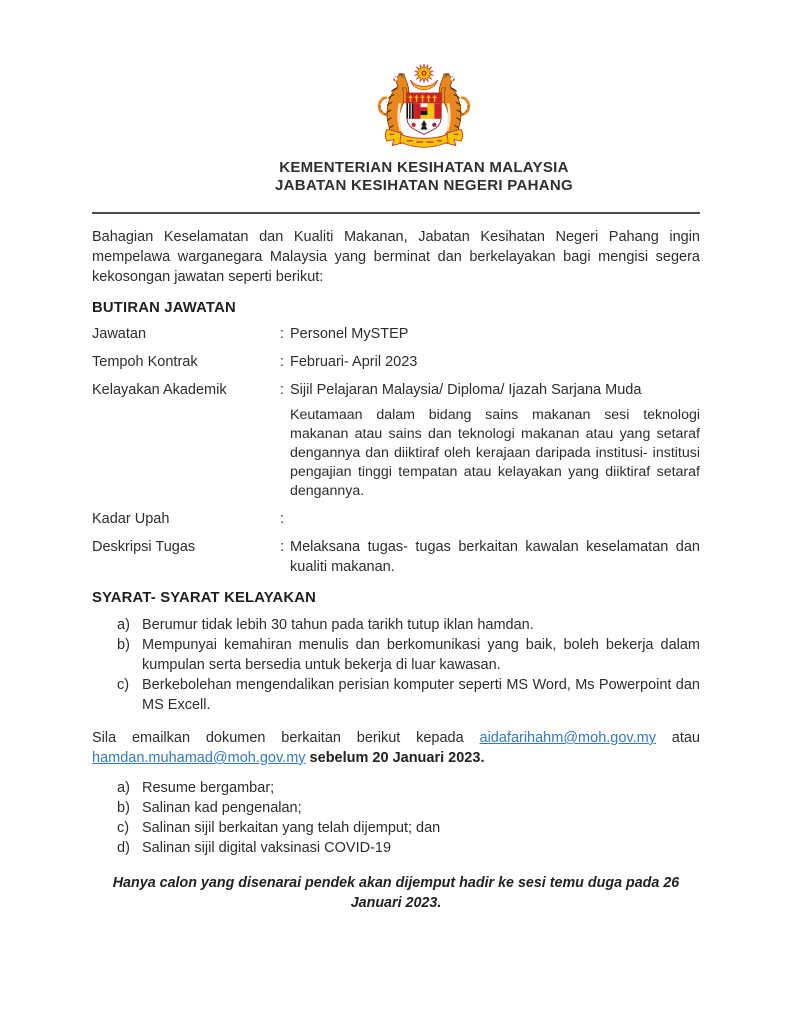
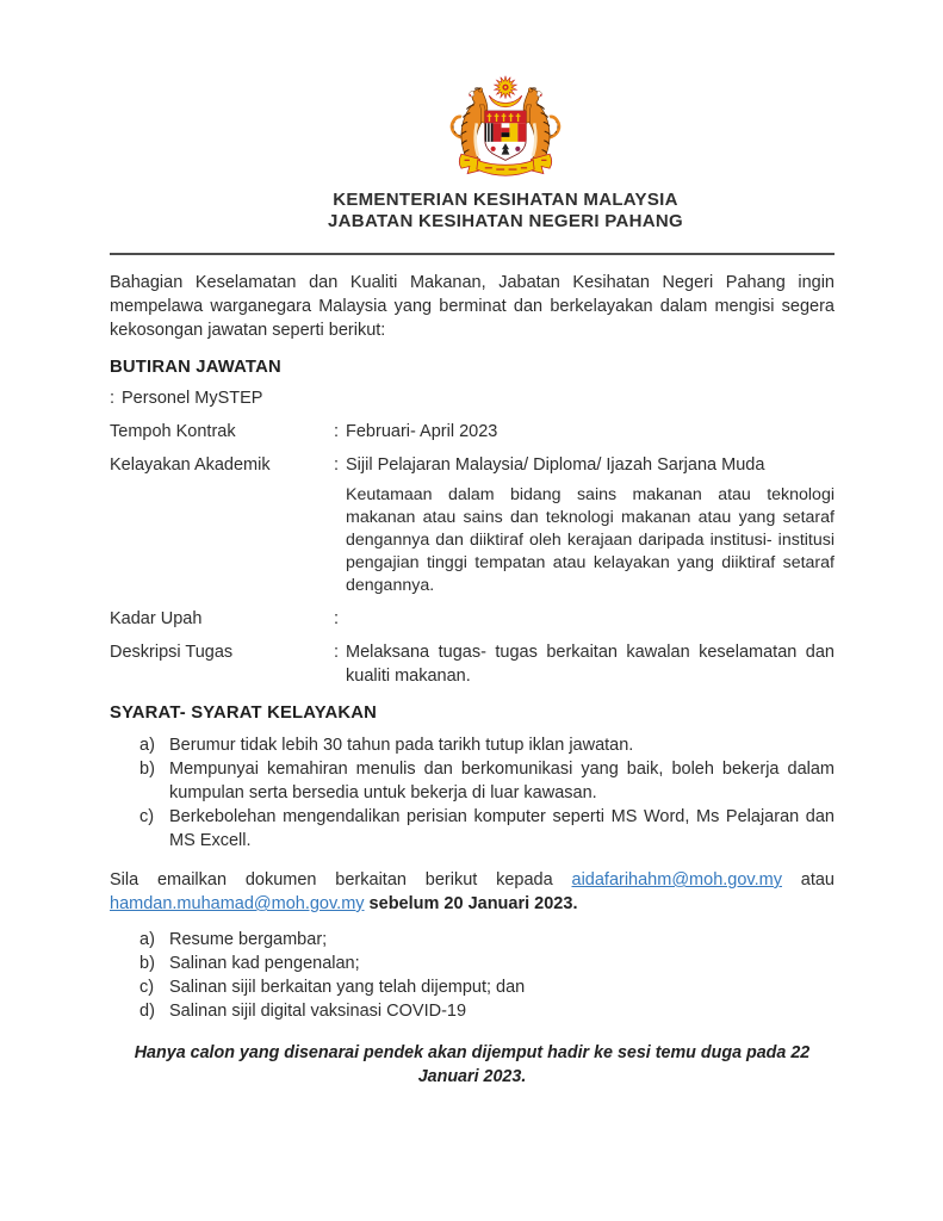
  KEMENTERIAN KESIHATAN MALAYSIA
  JABATAN KESIHATAN NEGERI PAHANG
- Bahagian Keselamatan dan Kualiti Makanan, Jabatan Kesihatan Negeri Pahang ingin mempelawa warganegara Malaysia yang berminat dan berkelayakan bagi mengisi segera kekosongan jawatan seperti berikut:
+ Bahagian Keselamatan dan Kualiti Makanan, Jabatan Kesihatan Negeri Pahang ingin mempelawa warganegara Malaysia yang berminat dan berkelayakan dalam mengisi segera kekosongan jawatan seperti berikut:
  BUTIRAN JAWATAN
- Jawatan
  :
  Personel MySTEP
  Tempoh Kontrak
  :
  Februari- April 2023
  Kelayakan Akademik
  :
  Sijil Pelajaran Malaysia/ Diploma/ Ijazah Sarjana Muda
- Keutamaan dalam bidang sains makanan sesi teknologi makanan atau sains dan teknologi makanan atau yang setaraf dengannya dan diiktiraf oleh kerajaan daripada institusi- institusi pengajian tinggi tempatan atau kelayakan yang diiktiraf setaraf dengannya.
+ Keutamaan dalam bidang sains makanan atau teknologi makanan atau sains dan teknologi makanan atau yang setaraf dengannya dan diiktiraf oleh kerajaan daripada institusi- institusi pengajian tinggi tempatan atau kelayakan yang diiktiraf setaraf dengannya.
  Kadar Upah
  :
  Deskripsi Tugas
  :
  Melaksana tugas- tugas berkaitan kawalan keselamatan dan kualiti makanan.
  SYARAT- SYARAT KELAYAKAN
  a)
- Berumur tidak lebih 30 tahun pada tarikh tutup iklan hamdan.
+ Berumur tidak lebih 30 tahun pada tarikh tutup iklan jawatan.
  b)
  Mempunyai kemahiran menulis dan berkomunikasi yang baik, boleh bekerja dalam kumpulan serta bersedia untuk bekerja di luar kawasan.
  c)
- Berkebolehan mengendalikan perisian komputer seperti MS Word, Ms Powerpoint dan MS Excell.
+ Berkebolehan mengendalikan perisian komputer seperti MS Word, Ms Pelajaran dan MS Excell.
  Sila emailkan dokumen berkaitan berikut kepada aidafarihahm@moh.gov.my atau hamdan.muhamad@moh.gov.my sebelum 20 Januari 2023.
  a)
  Resume bergambar;
  b)
  Salinan kad pengenalan;
  c)
  Salinan sijil berkaitan yang telah dijemput; dan
  d)
  Salinan sijil digital vaksinasi COVID-19
- Hanya calon yang disenarai pendek akan dijemput hadir ke sesi temu duga pada 26 Januari 2023.
+ Hanya calon yang disenarai pendek akan dijemput hadir ke sesi temu duga pada 22 Januari 2023.
